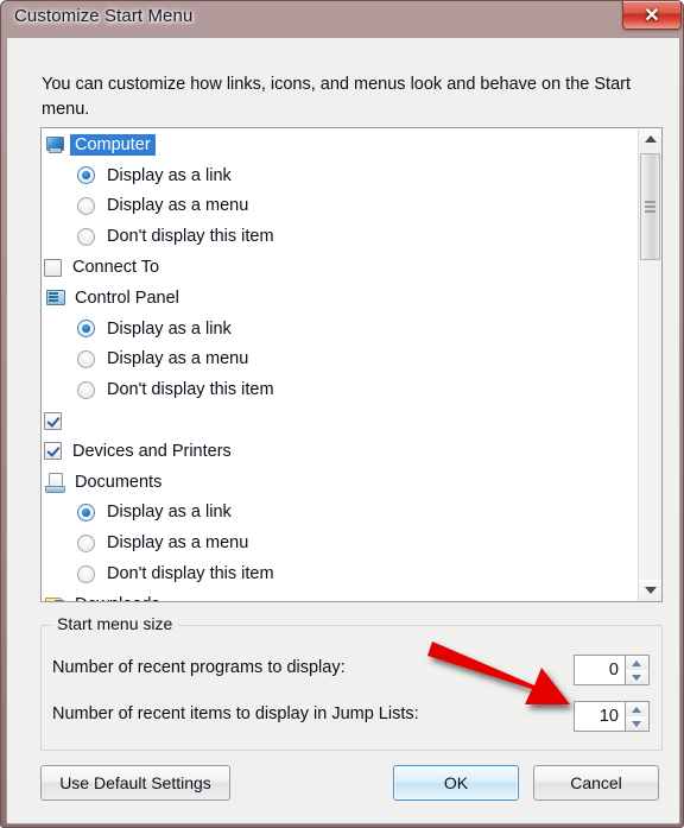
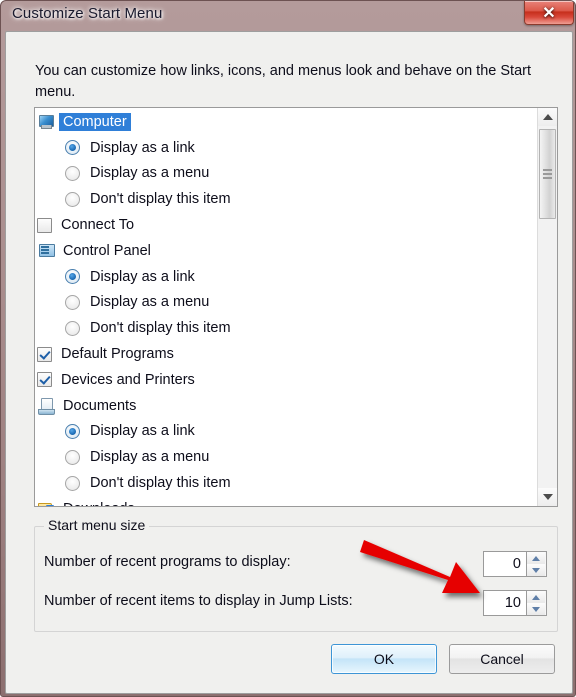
  Customize Start Menu
  ✕
  You can customize how links, icons, and menus look and behave on the Start menu.
  Computer
  Display as a link
  Display as a menu
  Don't display this item
  Connect To
  Control Panel
  Display as a link
  Display as a menu
  Don't display this item
+ Default Programs
  Devices and Printers
  Documents
  Display as a link
  Display as a menu
  Don't display this item
  Start menu size
  Number of recent programs to display:
  0
  Number of recent items to display in Jump Lists:
  10
- Use Default Settings
  OK
  Cancel
